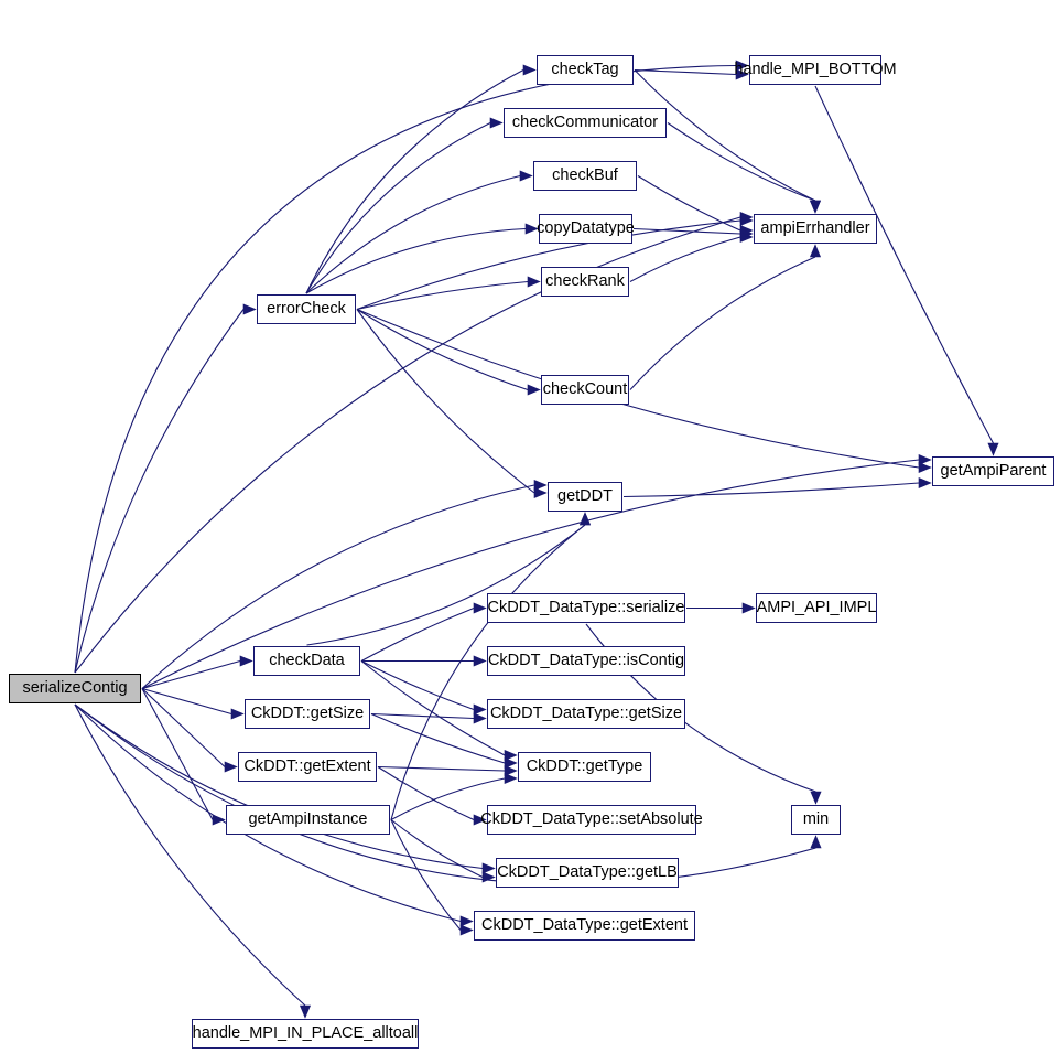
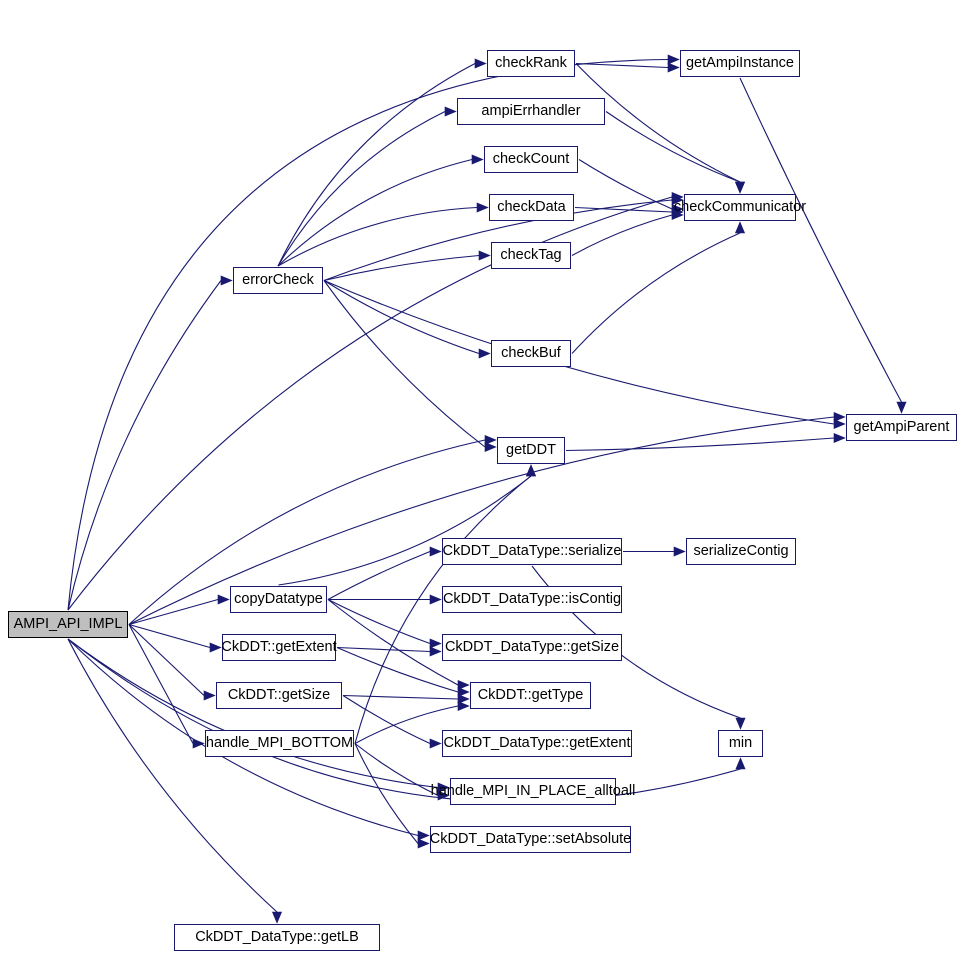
- serializeContig
+ AMPI_API_IMPL
  errorCheck
- checkTag
+ checkRank
- checkCommunicator
+ ampiErrhandler
- checkBuf
+ checkCount
- copyDatatype
+ checkData
- checkRank
+ checkTag
- checkCount
+ checkBuf
- handle_MPI_BOTTOM
+ getAmpiInstance
- ampiErrhandler
+ checkCommunicator
  getAmpiParent
  getDDT
  CkDDT_DataType::serialize
- AMPI_API_IMPL
+ serializeContig
- checkData
+ copyDatatype
  CkDDT_DataType::isContig
- CkDDT::getSize
+ CkDDT::getExtent
  CkDDT_DataType::getSize
- CkDDT::getExtent
+ CkDDT::getSize
  CkDDT::getType
- getAmpiInstance
+ handle_MPI_BOTTOM
- CkDDT_DataType::setAbsolute
+ CkDDT_DataType::getExtent
  min
- CkDDT_DataType::getLB
+ handle_MPI_IN_PLACE_alltoall
- CkDDT_DataType::getExtent
+ CkDDT_DataType::setAbsolute
- handle_MPI_IN_PLACE_alltoall
+ CkDDT_DataType::getLB
